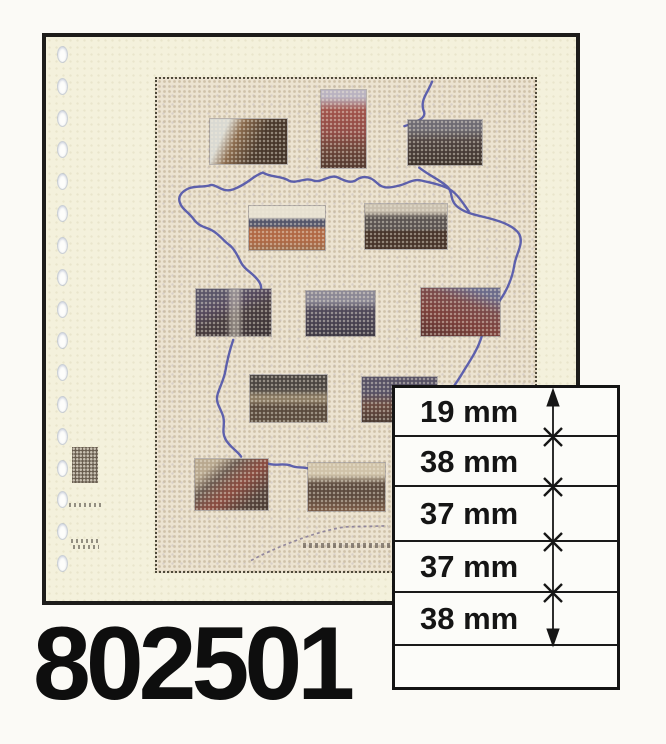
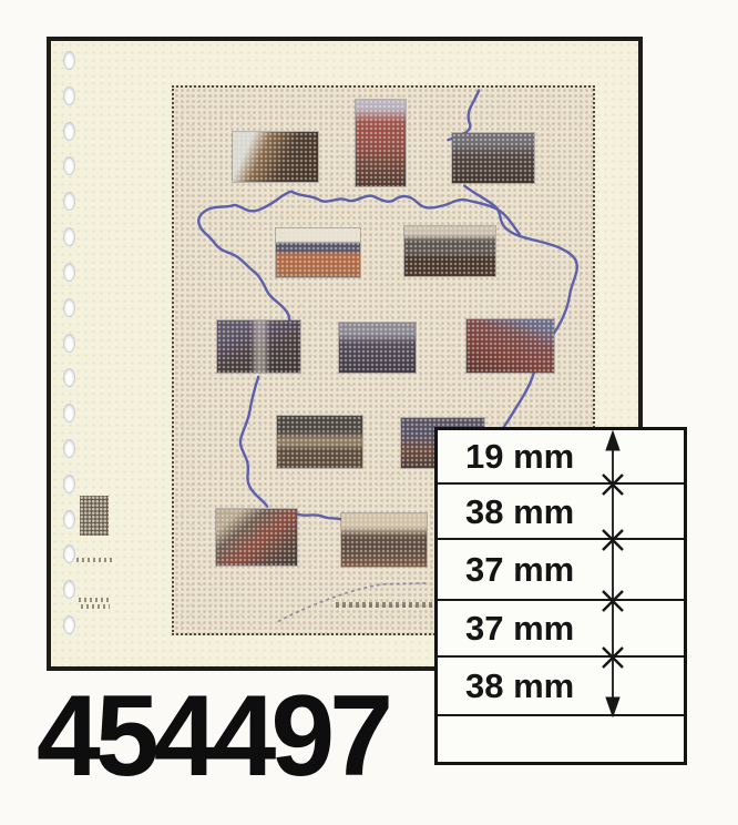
  19 mm
  38 mm
  37 mm
  37 mm
  38 mm
- 802501
+ 454497
